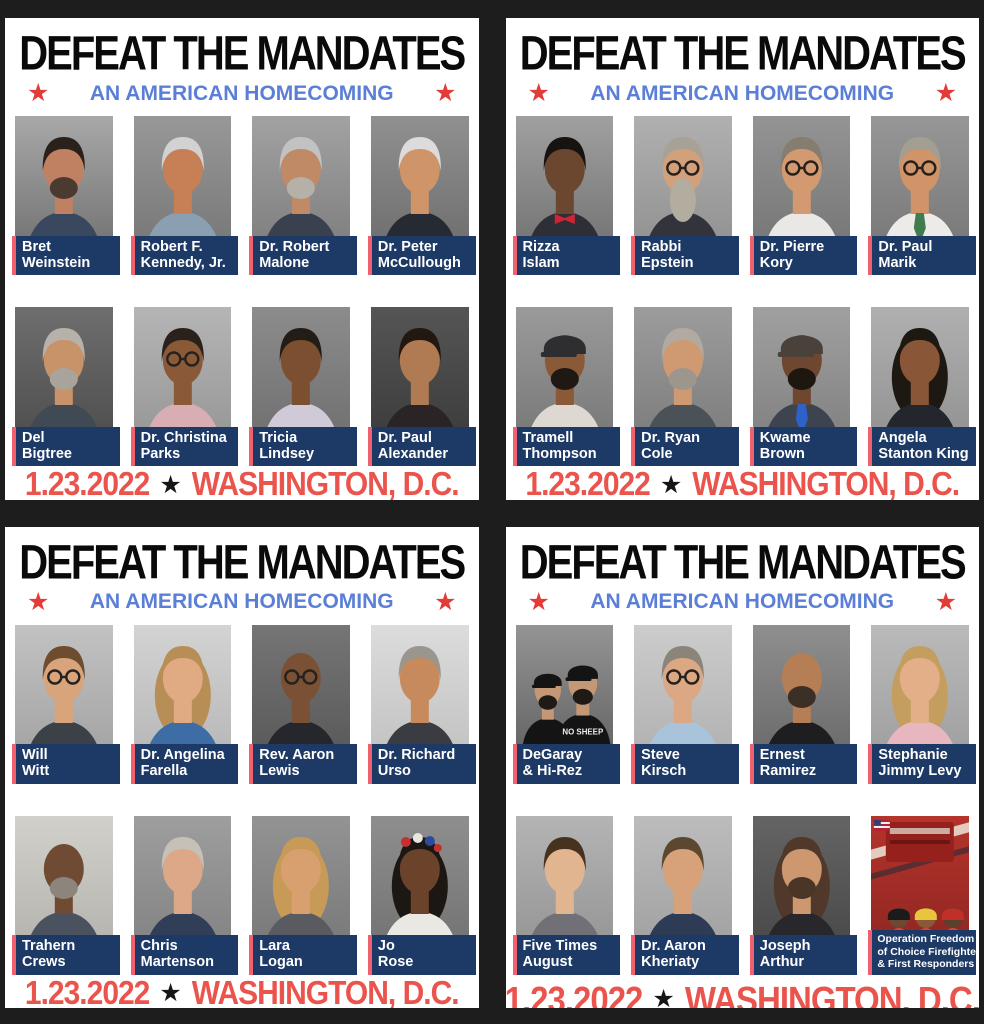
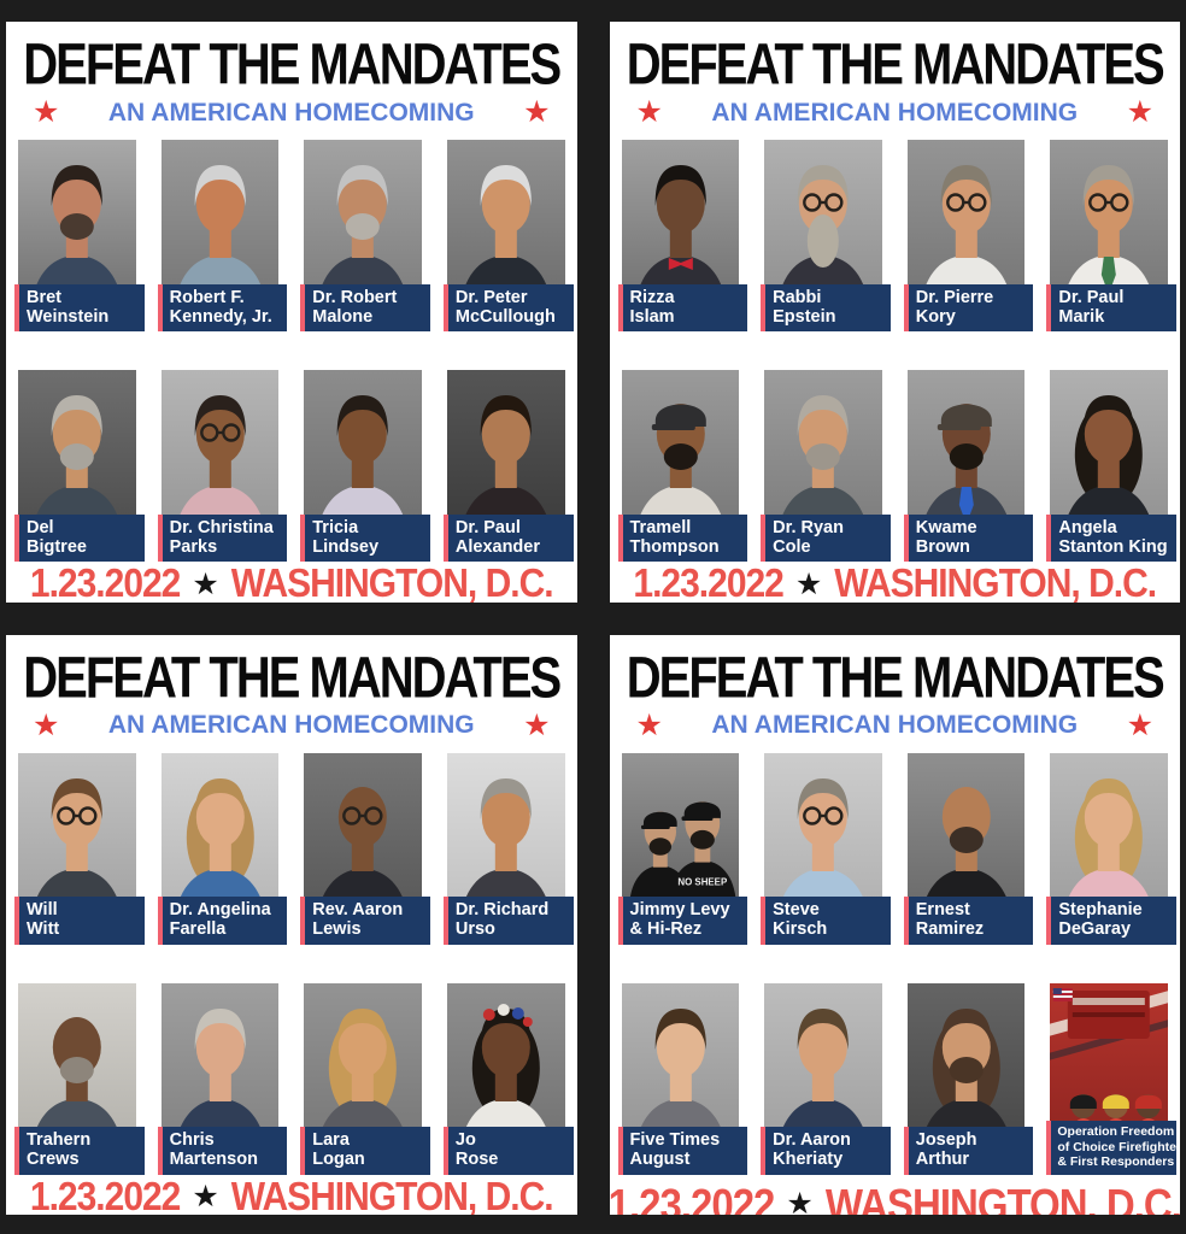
  DEFEAT THE MANDATES
  ★
  AN AMERICAN HOMECOMING
  ★
  Bret
  Weinstein
  Robert F.
  Kennedy, Jr.
  Dr. Robert
  Malone
  Dr. Peter
  McCullough
  Del
  Bigtree
  Dr. Christina
  Parks
  Tricia
  Lindsey
  Dr. Paul
  Alexander
  1.23.2022
  ★
  WASHINGTON, D.C.
  DEFEAT THE MANDATES
  ★
  AN AMERICAN HOMECOMING
  ★
  Rizza
  Islam
  Rabbi
  Epstein
  Dr. Pierre
  Kory
  Dr. Paul
  Marik
  Tramell
  Thompson
  Dr. Ryan
  Cole
  Kwame
  Brown
  Angela
  Stanton King
  1.23.2022
  ★
  WASHINGTON, D.C.
  DEFEAT THE MANDATES
  ★
  AN AMERICAN HOMECOMING
  ★
  Will
  Witt
  Dr. Angelina
  Farella
  Rev. Aaron
  Lewis
  Dr. Richard
  Urso
  Trahern
  Crews
  Chris
  Martenson
  Lara
  Logan
  Jo
  Rose
  1.23.2022
  ★
  WASHINGTON, D.C.
  DEFEAT THE MANDATES
  ★
  AN AMERICAN HOMECOMING
  ★
  NO SHEEP
- DeGaray
+ Jimmy Levy
  & Hi-Rez
  Steve
  Kirsch
  Ernest
  Ramirez
  Stephanie
- Jimmy Levy
+ DeGaray
  Five Times
  August
  Dr. Aaron
  Kheriaty
  Joseph
  Arthur
  Operation Freedom
  of Choice Firefighter
  & First Responders
  1.23.2022
  ★
  WASHINGTON, D.C.
